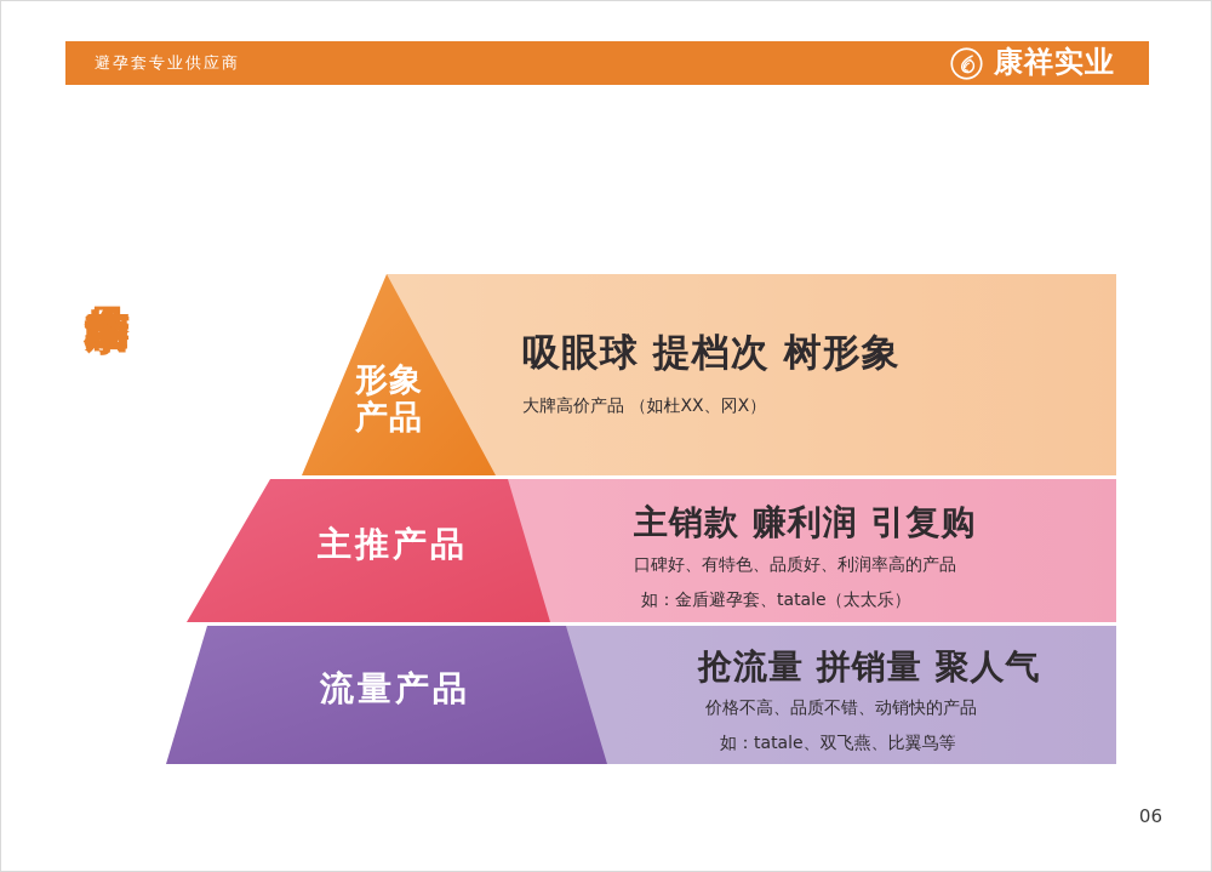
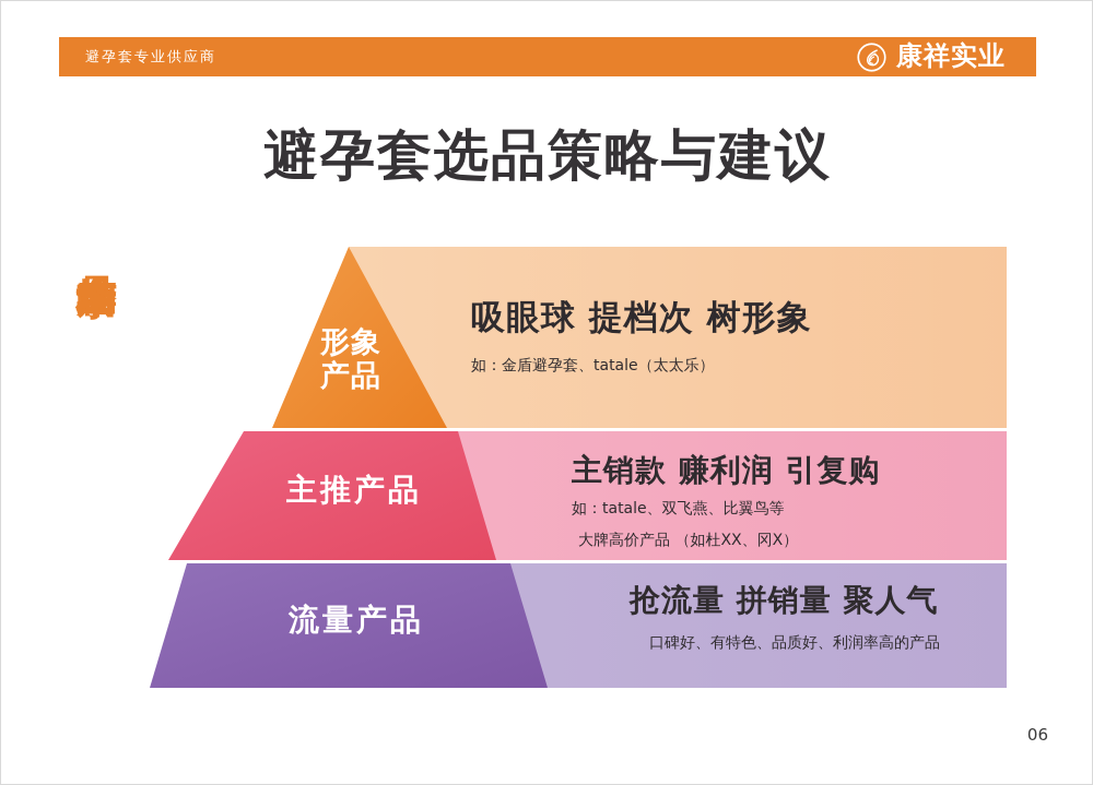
  避孕套专业供应商
  康祥实业
+ 避孕套选品策略与建议
  形象
  产品
  吸眼球 提档次 树形象
- 大牌高价产品 （如杜XX、冈X）
+ 如：金盾避孕套、tatale（太太乐）
  主推产品
  主销款 赚利润 引复购
- 口碑好、有特色、品质好、利润率高的产品
+ 如：tatale、双飞燕、比翼鸟等
- 如：金盾避孕套、tatale（太太乐）
+ 大牌高价产品 （如杜XX、冈X）
  流量产品
  抢流量 拼销量 聚人气
- 价格不高、品质不错、动销快的产品
- 如：tatale、双飞燕、比翼鸟等
+ 口碑好、有特色、品质好、利润率高的产品
  06
